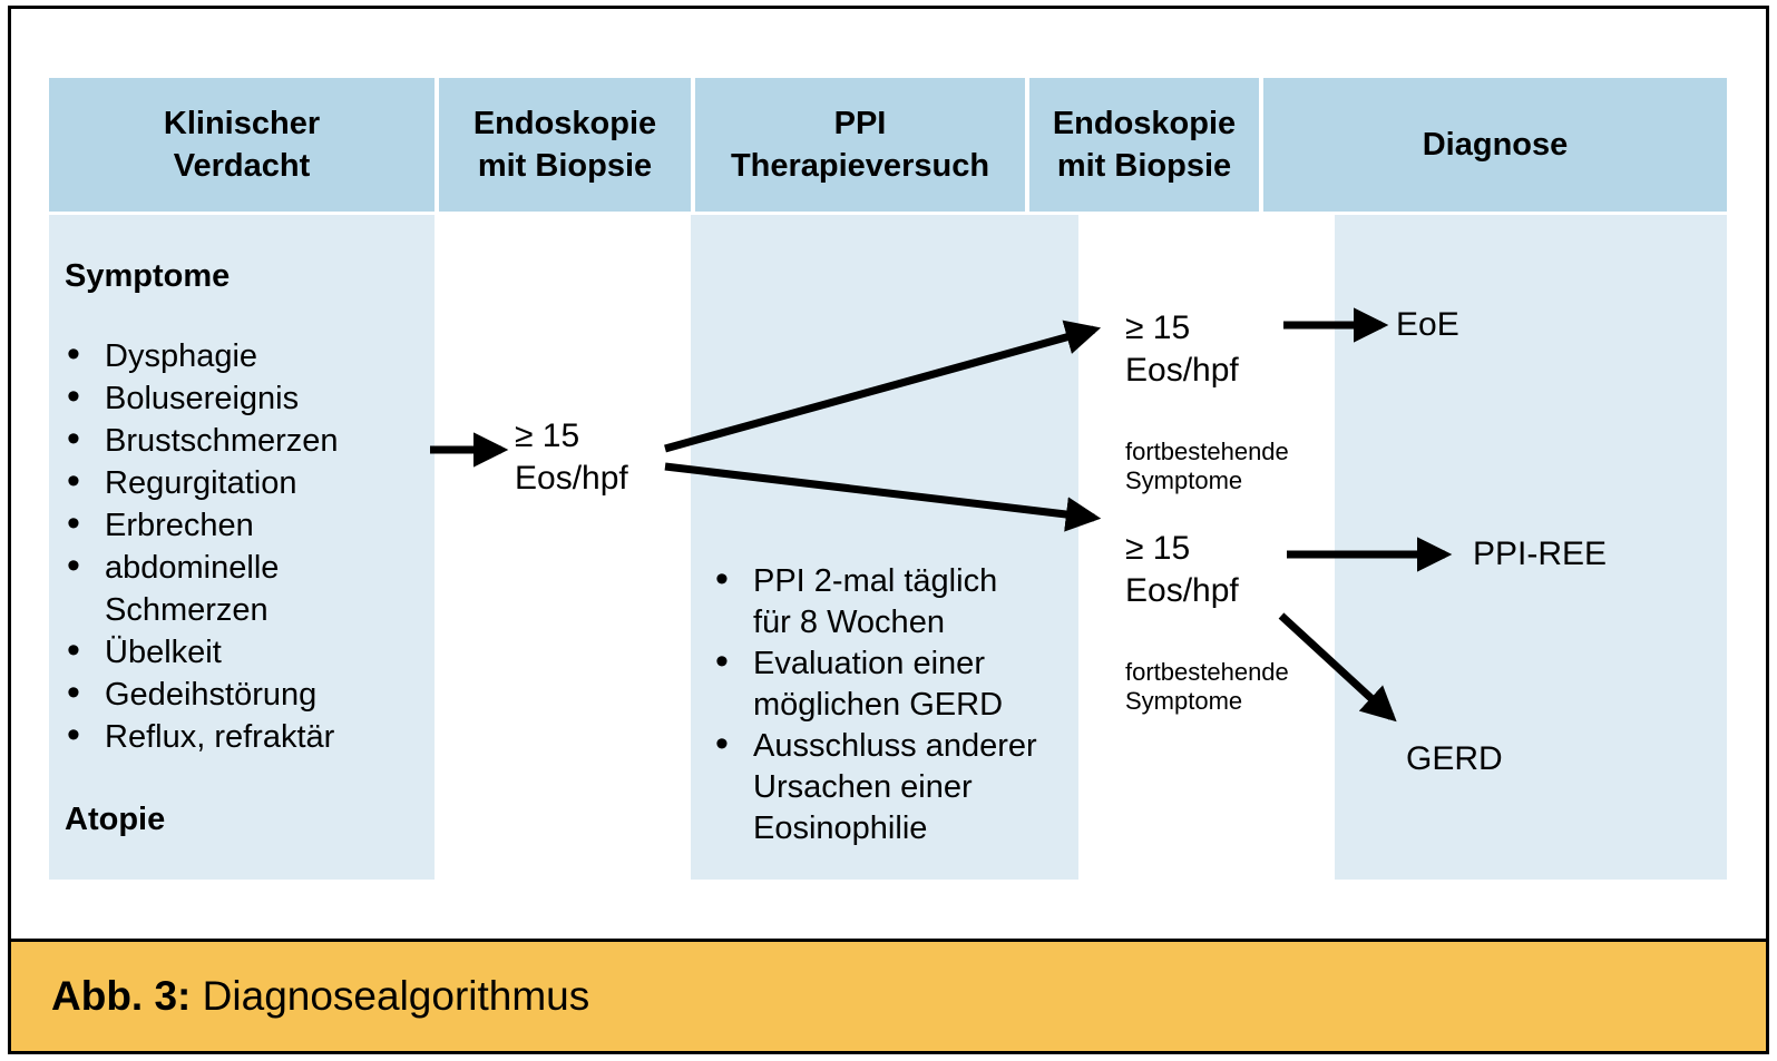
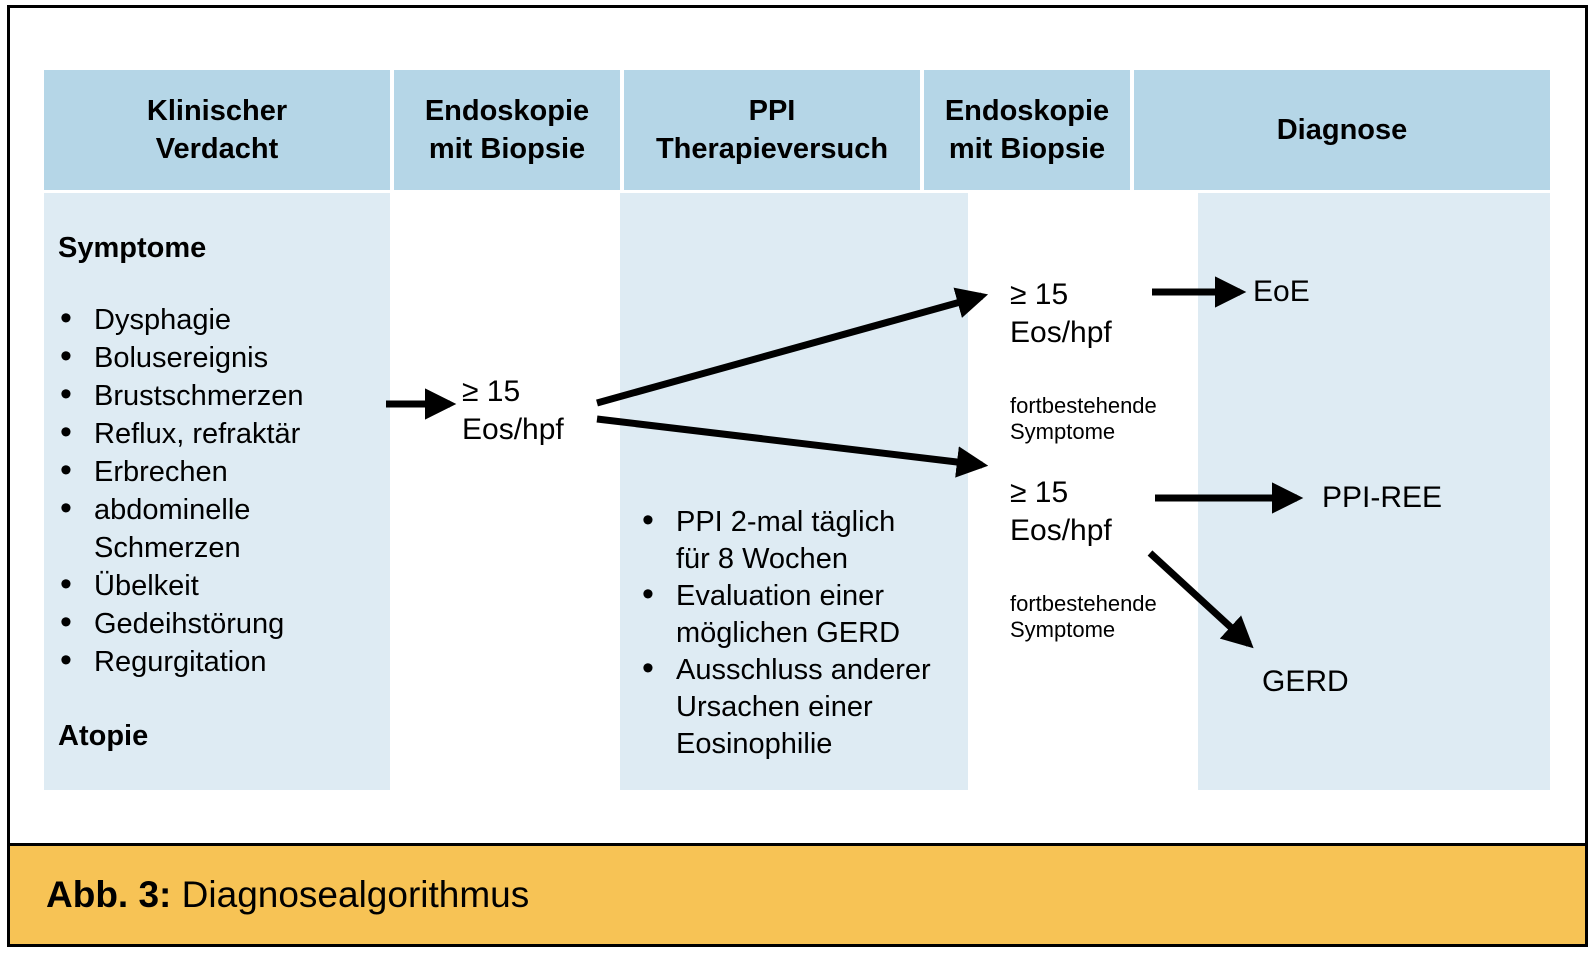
  Klinischer
  Verdacht
  Endoskopie
  mit Biopsie
  PPI
  Therapieversuch
  Endoskopie
  mit Biopsie
  Diagnose
  Symptome
  Dysphagie
  Bolusereignis
  Brustschmerzen
- Regurgitation
+ Reflux, refraktär
  Erbrechen
  abdominelle
  Schmerzen
  Übelkeit
  Gedeihstörung
- Reflux, refraktär
+ Regurgitation
  Atopie
  PPI 2-mal täglich
  für 8 Wochen
  Evaluation einer
  möglichen GERD
  Ausschluss anderer
  Ursachen einer
  Eosinophilie
  ≥ 15
  Eos/hpf
  ≥ 15
  Eos/hpf
  fortbestehende
  Symptome
  ≥ 15
  Eos/hpf
  fortbestehende
  Symptome
  EoE
  PPI-REE
  GERD
  Abb. 3: Diagnosealgorithmus
